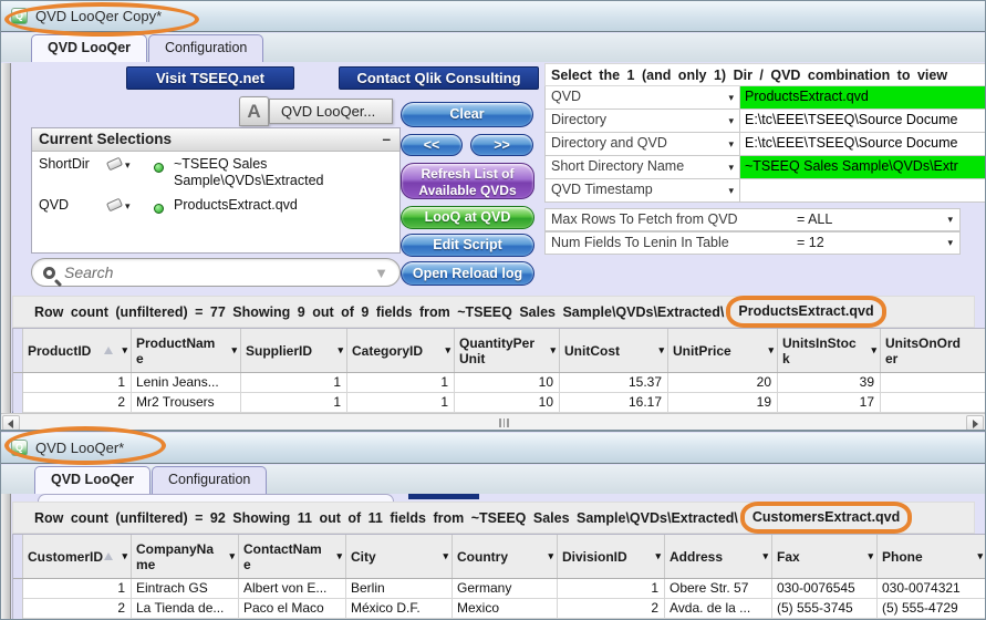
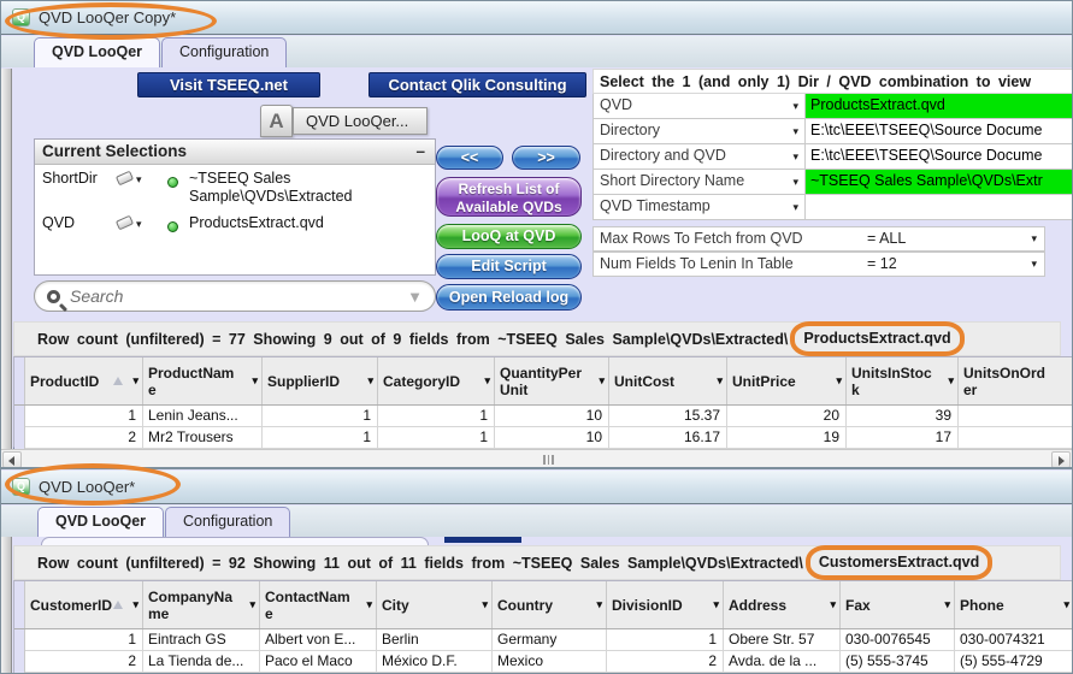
  Q
  QVD LooQer Copy*
  QVD LooQer
  Configuration
  Visit TSEEQ.net
  Contact Qlik Consulting
  A
  QVD LooQer...
- Clear
  <<
  >>
  Refresh List of Available QVDs
  LooQ at QVD
  Edit Script
  Open Reload log
  Current Selections
  –
  ShortDir
  ▾
  ~TSEEQ Sales Sample\QVDs\Extracted
  QVD
  ▾
  ProductsExtract.qvd
  Search
  ▼
  Select the 1 (and only 1) Dir / QVD combination to view
  QVD
  ▾
  ProductsExtract.qvd
  Directory
  ▾
  E:\tc\EEE\TSEEQ\Source Docume
  Directory and QVD
  ▾
  E:\tc\EEE\TSEEQ\Source Docume
  Short Directory Name
  ▾
  ~TSEEQ Sales Sample\QVDs\Extr
  QVD Timestamp
  ▾
  Max Rows To Fetch from QVD
  = ALL
  ▾
  Num Fields To Lenin In Table
  = 12
  ▾
  Row count (unfiltered) = 77 Showing 9 out of 9 fields from ~TSEEQ Sales Sample\QVDs\Extracted\
  ProductsExtract.qvd
  ProductID
  ▾
  ProductName
  ▾
  SupplierID
  ▾
  CategoryID
  ▾
  QuantityPerUnit
  ▾
  UnitCost
  ▾
  UnitPrice
  ▾
  UnitsInStock
  ▾
  UnitsOnOrder
  1
  Lenin Jeans...
  1
  1
  10
  15.37
  20
  39
  2
  Mr2 Trousers
  1
  1
  10
  16.17
  19
  17
  Q
  QVD LooQer*
  QVD LooQer
  Configuration
  Row count (unfiltered) = 92 Showing 11 out of 11 fields from ~TSEEQ Sales Sample\QVDs\Extracted\
  CustomersExtract.qvd
  CustomerID
  ▾
  CompanyName
  ▾
  ContactName
  ▾
  City
  ▾
  Country
  ▾
  DivisionID
  ▾
  Address
  ▾
  Fax
  ▾
  Phone
  ▾
  1
  Eintrach GS
  Albert von E...
  Berlin
  Germany
  1
  Obere Str. 57
  030-0076545
  030-0074321
  2
  La Tienda de...
  Paco el Maco
  México D.F.
  Mexico
  2
  Avda. de la ...
  (5) 555-3745
  (5) 555-4729
